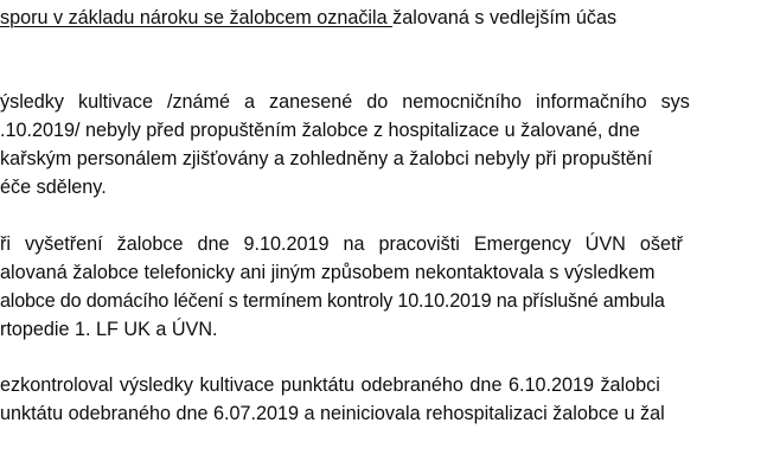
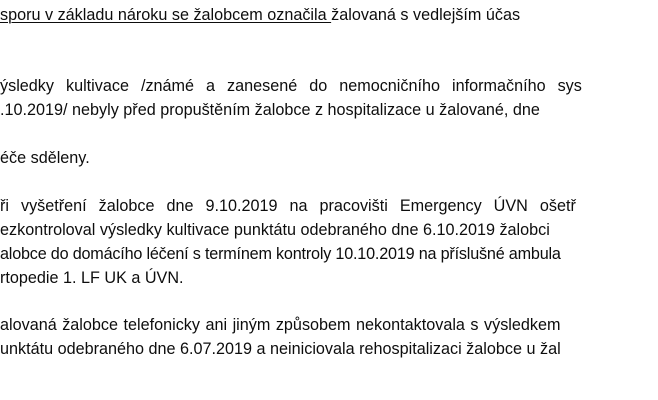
  sporu v základu nároku se žalobcem označila žalovaná s vedlejším účas
  ýsledky kultivace /známé a zanesené do nemocničního informačního sys
  .10.2019/ nebyly před propuštěním žalobce z hospitalizace u žalované, dne
- kařským personálem zjišťovány a zohledněny a žalobci nebyly při propuštění
  éče sděleny.
  ři vyšetření žalobce dne 9.10.2019 na pracovišti Emergency ÚVN ošetř
- alovaná žalobce telefonicky ani jiným způsobem nekontaktovala s výsledkem
+ ezkontroloval výsledky kultivace punktátu odebraného dne 6.10.2019 žalobci
  alobce do domácího léčení s termínem kontroly 10.10.2019 na příslušné ambula
  rtopedie 1. LF UK a ÚVN.
- ezkontroloval výsledky kultivace punktátu odebraného dne 6.10.2019 žalobci
+ alovaná žalobce telefonicky ani jiným způsobem nekontaktovala s výsledkem
  unktátu odebraného dne 6.07.2019 a neiniciovala rehospitalizaci žalobce u žal
